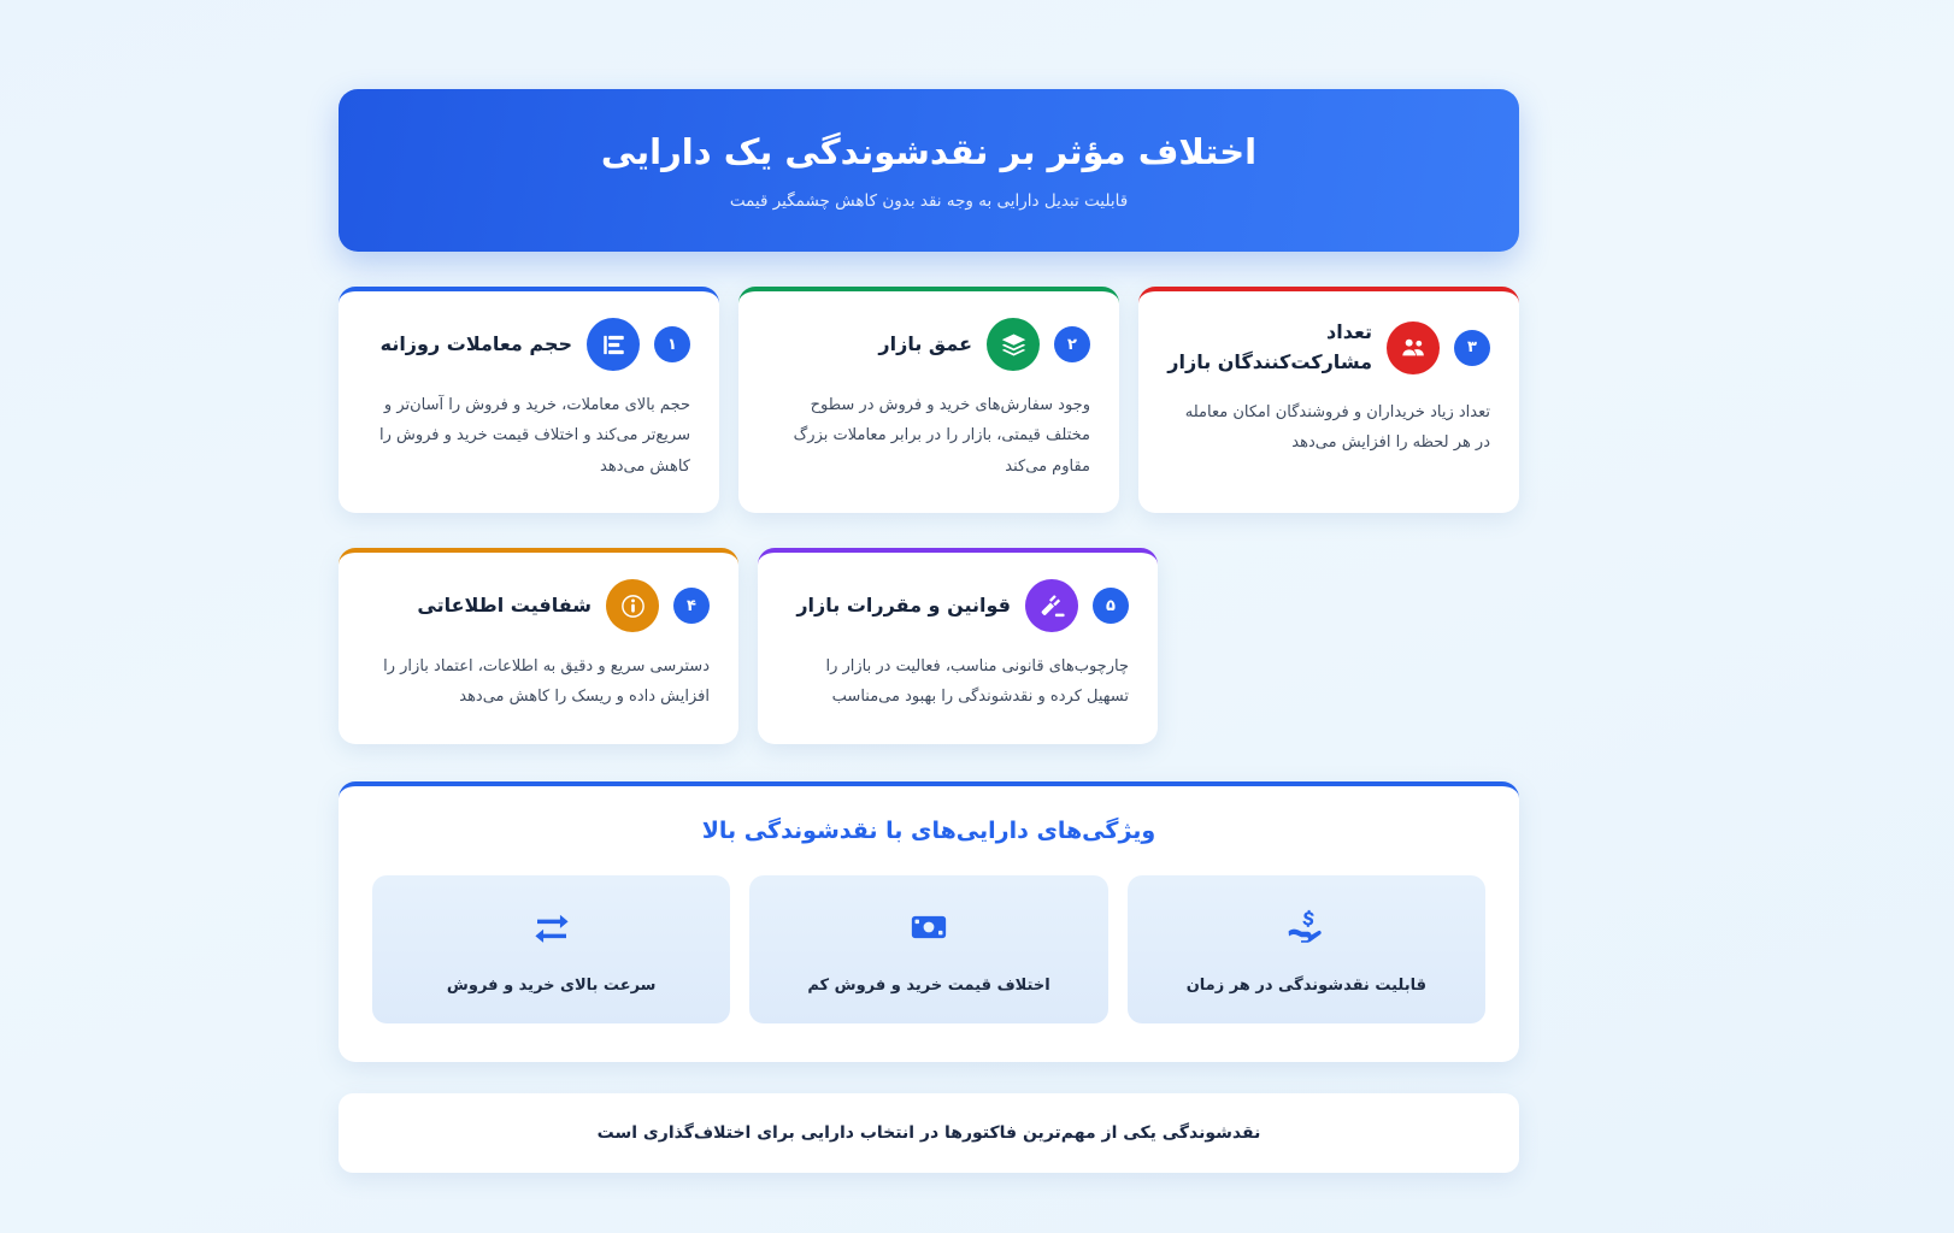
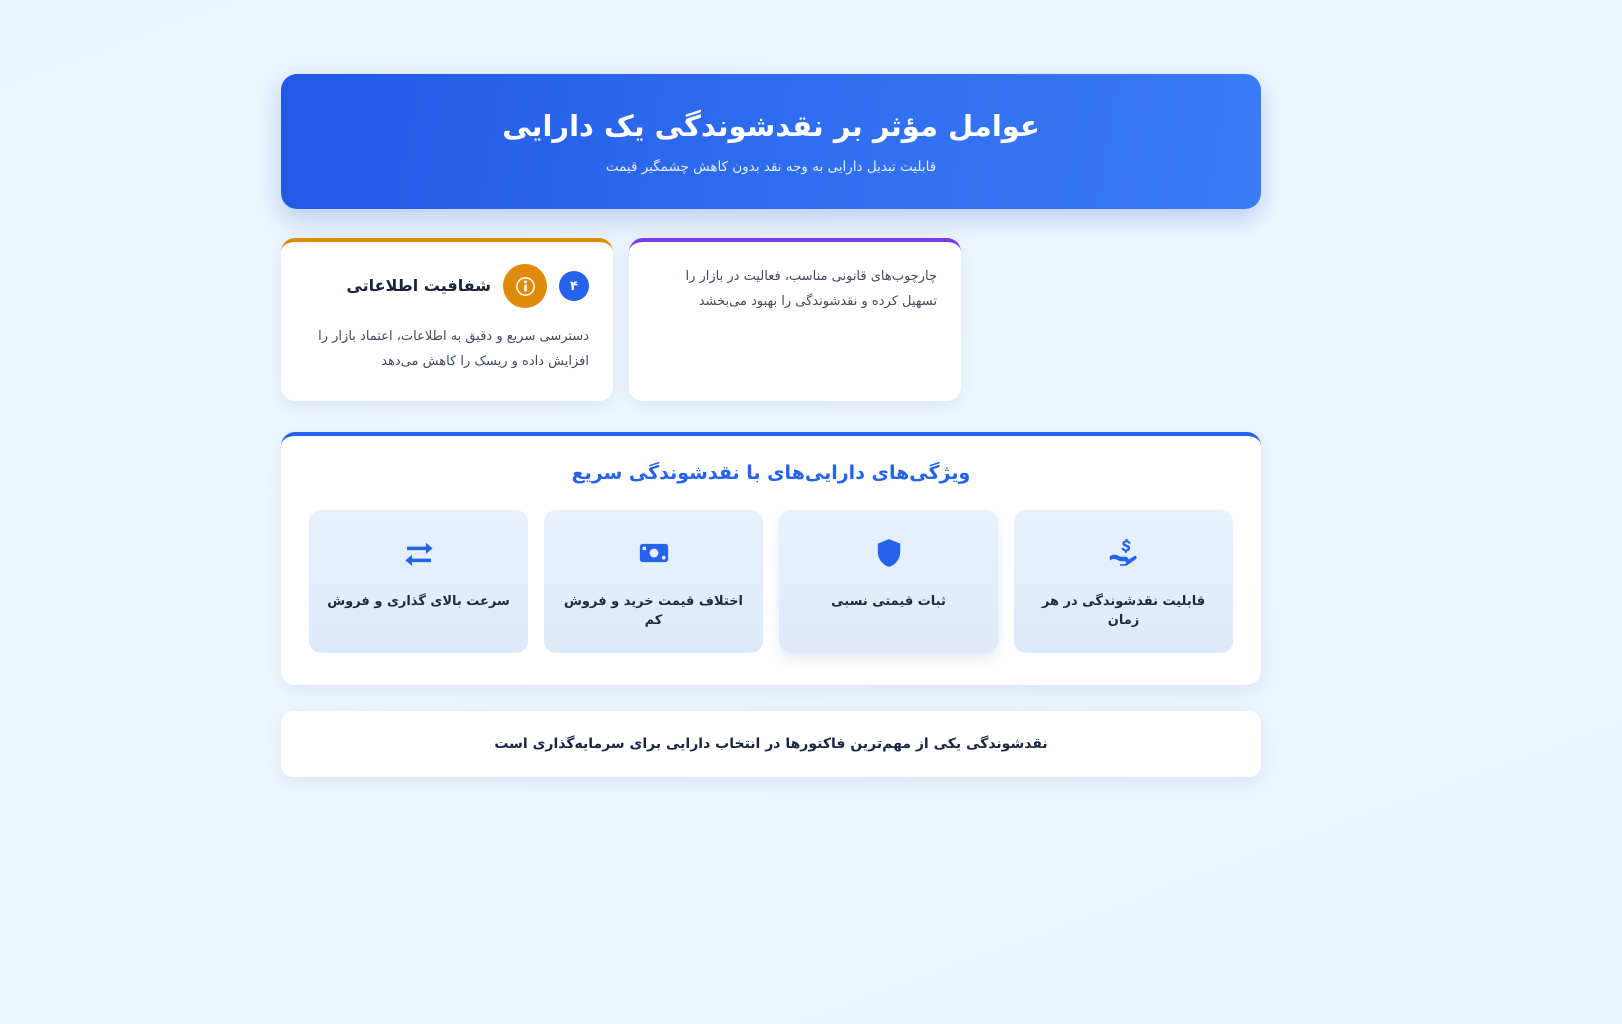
- اختلاف مؤثر بر نقدشوندگی یک دارایی
+ عوامل مؤثر بر نقدشوندگی یک دارایی
  قابلیت تبدیل دارایی به وجه نقد بدون کاهش چشمگیر قیمت
- ۳
- تعداد مشارکت‌کنندگان بازار
- تعداد زیاد خریداران و فروشندگان امکان معامله در هر لحظه را افزایش می‌دهد
- ۲
- عمق بازار
- وجود سفارش‌های خرید و فروش در سطوح مختلف قیمتی، بازار را در برابر معاملات بزرگ مقاوم می‌کند
- ۱
- حجم معاملات روزانه
- حجم بالای معاملات، خرید و فروش را آسان‌تر و سریع‌تر می‌کند و اختلاف قیمت خرید و فروش را کاهش می‌دهد
- ۵
- قوانین و مقررات بازار
- چارچوب‌های قانونی مناسب، فعالیت در بازار را تسهیل کرده و نقدشوندگی را بهبود می‌مناسب
+ چارچوب‌های قانونی مناسب، فعالیت در بازار را تسهیل کرده و نقدشوندگی را بهبود می‌بخشد
  ۴
  شفافیت اطلاعاتی
  دسترسی سریع و دقیق به اطلاعات، اعتماد بازار را افزایش داده و ریسک را کاهش می‌دهد
- ویژگی‌های دارایی‌های با نقدشوندگی بالا
+ ویژگی‌های دارایی‌های با نقدشوندگی سریع
  قابلیت نقدشوندگی در هر زمان
+ ثبات قیمتی نسبی
  اختلاف قیمت خرید و فروش کم
- سرعت بالای خرید و فروش
+ سرعت بالای گذاری و فروش
- نقدشوندگی یکی از مهمترین فاکتورها در انتخاب دارایی برای اختلاف‌گذاری است
+ نقدشوندگی یکی از مهم‌ترین فاکتورها در انتخاب دارایی برای سرمایه‌گذاری است
